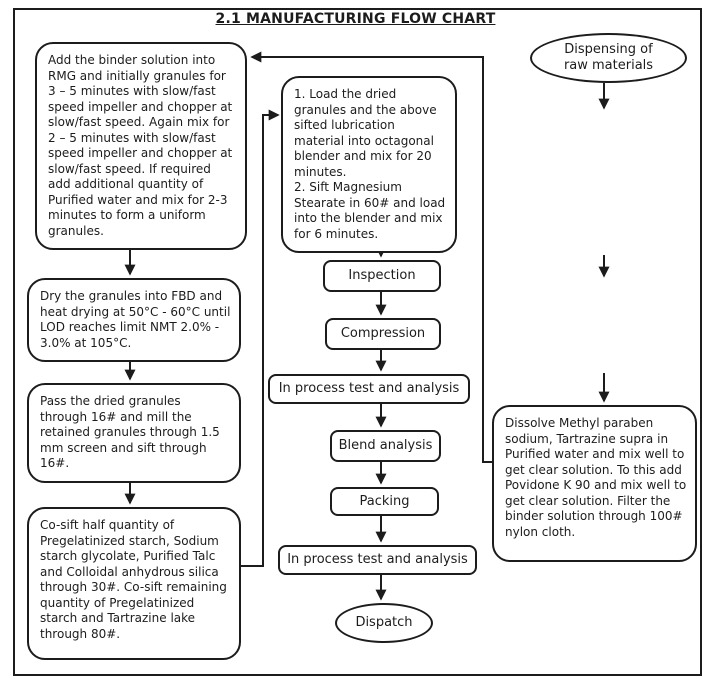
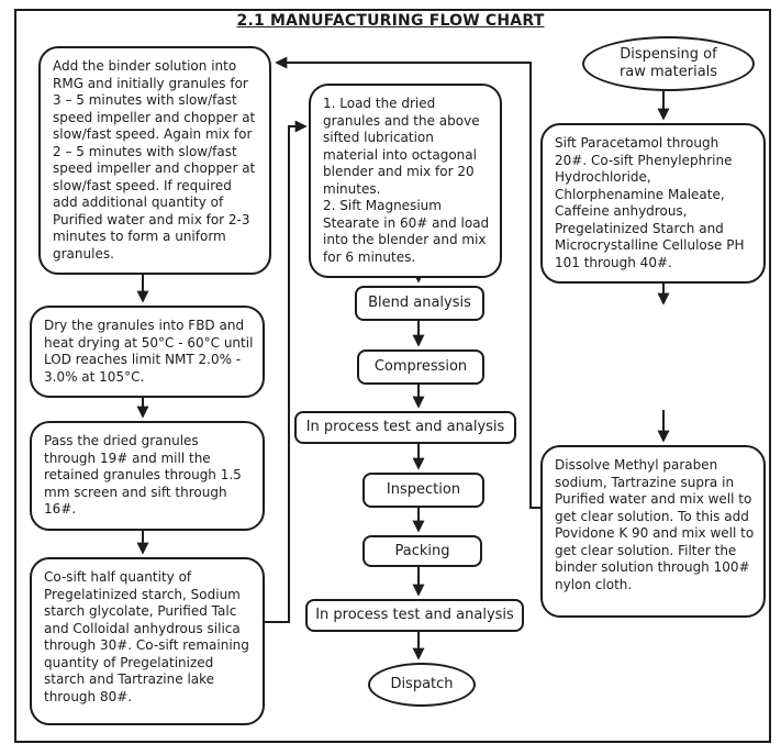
  2.1 MANUFACTURING FLOW CHART
  Add the binder solution into RMG and initially granules for 3 – 5 minutes with slow/fast speed impeller and chopper at slow/fast speed. Again mix for 2 – 5 minutes with slow/fast speed impeller and chopper at slow/fast speed. If required add additional quantity of Purified water and mix for 2-3 minutes to form a uniform granules.
  Dry the granules into FBD and heat drying at 50°C - 60°C until LOD reaches limit NMT 2.0% - 3.0% at 105°C.
- Pass the dried granules through 16# and mill the retained granules through 1.5 mm screen and sift through 16#.
+ Pass the dried granules through 19# and mill the retained granules through 1.5 mm screen and sift through 16#.
  Co-sift half quantity of Pregelatinized starch, Sodium starch glycolate, Purified Talc and Colloidal anhydrous silica through 30#. Co-sift remaining quantity of Pregelatinized starch and Tartrazine lake through 80#.
  1. Load the dried granules and the above sifted lubrication material into octagonal blender and mix for 20 minutes.
  2. Sift Magnesium Stearate in 60# and load into the blender and mix for 6 minutes.
- Inspection
+ Blend analysis
  Compression
  In process test and analysis
- Blend analysis
+ Inspection
  Packing
  In process test and analysis
  Dispatch
  Dispensing of raw materials
+ Sift Paracetamol through 20#. Co-sift Phenylephrine Hydrochloride, Chlorphenamine Maleate, Caffeine anhydrous, Pregelatinized Starch and Microcrystalline Cellulose PH 101 through 40#.
  Dissolve Methyl paraben sodium, Tartrazine supra in Purified water and mix well to get clear solution. To this add Povidone K 90 and mix well to get clear solution. Filter the binder solution through 100# nylon cloth.
